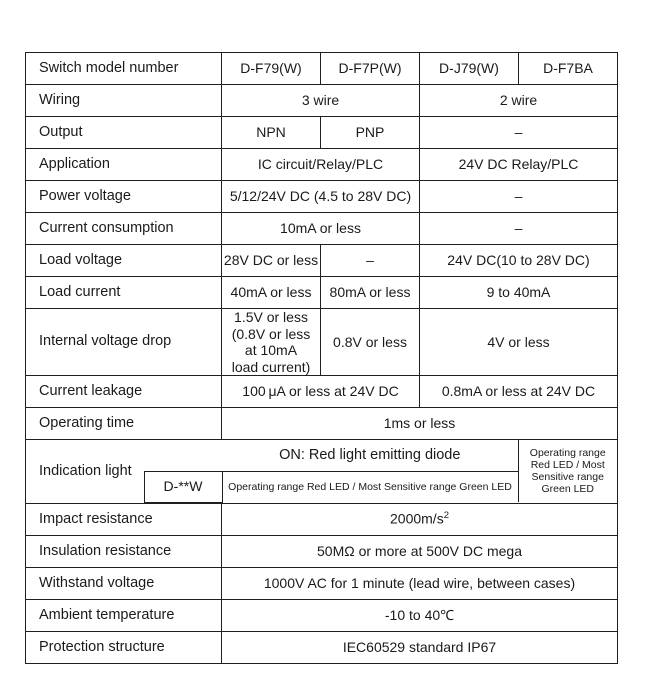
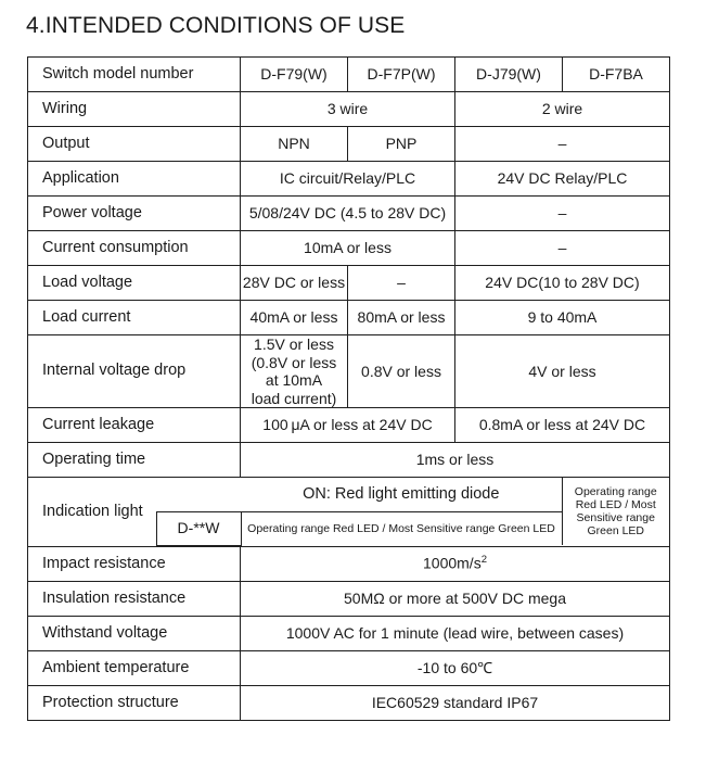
+ 4.INTENDED CONDITIONS OF USE
  Switch model number	D-F79(W)	D-F7P(W)	D-J79(W)	D-F7BA
  Wiring	3 wire	2 wire
  Output	NPN	PNP	–
  Application	IC circuit/Relay/PLC	24V DC Relay/PLC
- Power voltage	5/12/24V DC (4.5 to 28V DC)	–
+ Power voltage	5/08/24V DC (4.5 to 28V DC)	–
  Current consumption	10mA or less	–
  Load voltage	28V DC or less	–	24V DC(10 to 28V DC)
  Load current	40mA or less	80mA or less	9 to 40mA
  Internal voltage drop	1.5V or less (0.8V or less at 10mA load current)	0.8V or less	4V or less
  Current leakage	100 μA or less at 24V DC	0.8mA or less at 24V DC
  Operating time	1ms or less
  Indication light		ON: Red light emitting diode	Operating range Red LED / Most Sensitive range Green LED
  D-**W	Operating range Red LED / Most Sensitive range Green LED
- Impact resistance	2000m/s2
+ Impact resistance	1000m/s2
  Insulation resistance	50MΩ or more at 500V DC mega
  Withstand voltage	1000V AC for 1 minute (lead wire, between cases)
- Ambient temperature	-10 to 40℃
+ Ambient temperature	-10 to 60℃
  Protection structure	IEC60529 standard IP67
